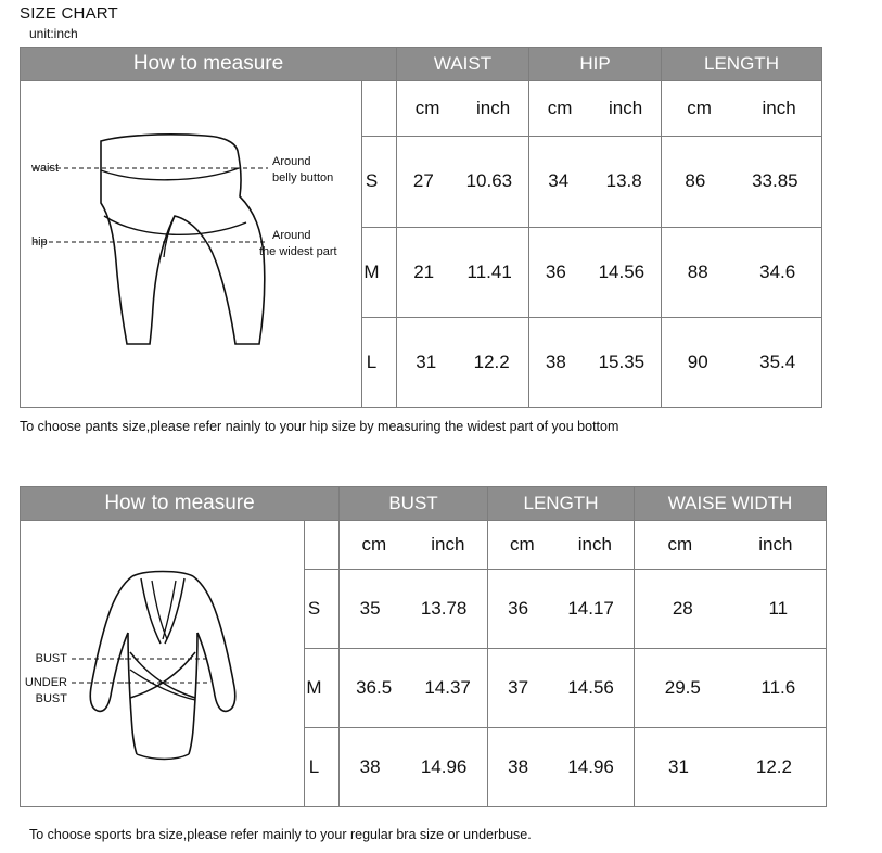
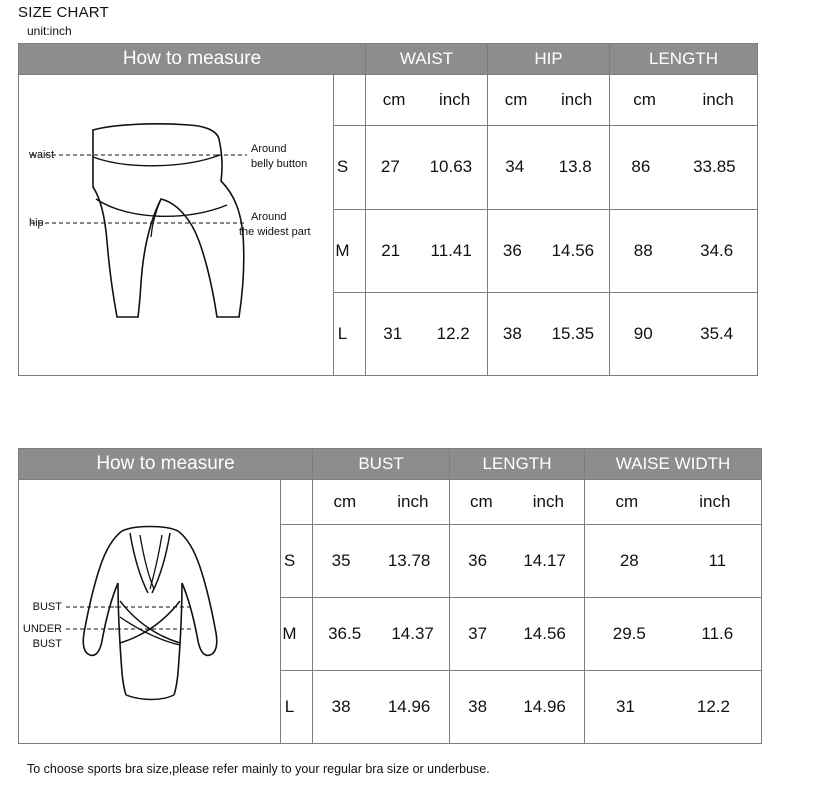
  SIZE CHART
  unit:inch
  How to measure	WAIST	HIP	LENGTH
  waist hip Around belly button Around the widest part		cm inch	cm inch	cm inch
  S	27 10.63	34 13.8	86 33.85
  M	21 11.41	36 14.56	88 34.6
  L	31 12.2	38 15.35	90 35.4
- To choose pants size,please refer nainly to your hip size by measuring the widest part of you bottom
  How to measure	BUST	LENGTH	WAISE WIDTH
  BUST UNDER BUST		cm inch	cm inch	cm inch
  S	35 13.78	36 14.17	28 11
  M	36.5 14.37	37 14.56	29.5 11.6
  L	38 14.96	38 14.96	31 12.2
  To choose sports bra size,please refer mainly to your regular bra size or underbuse.
